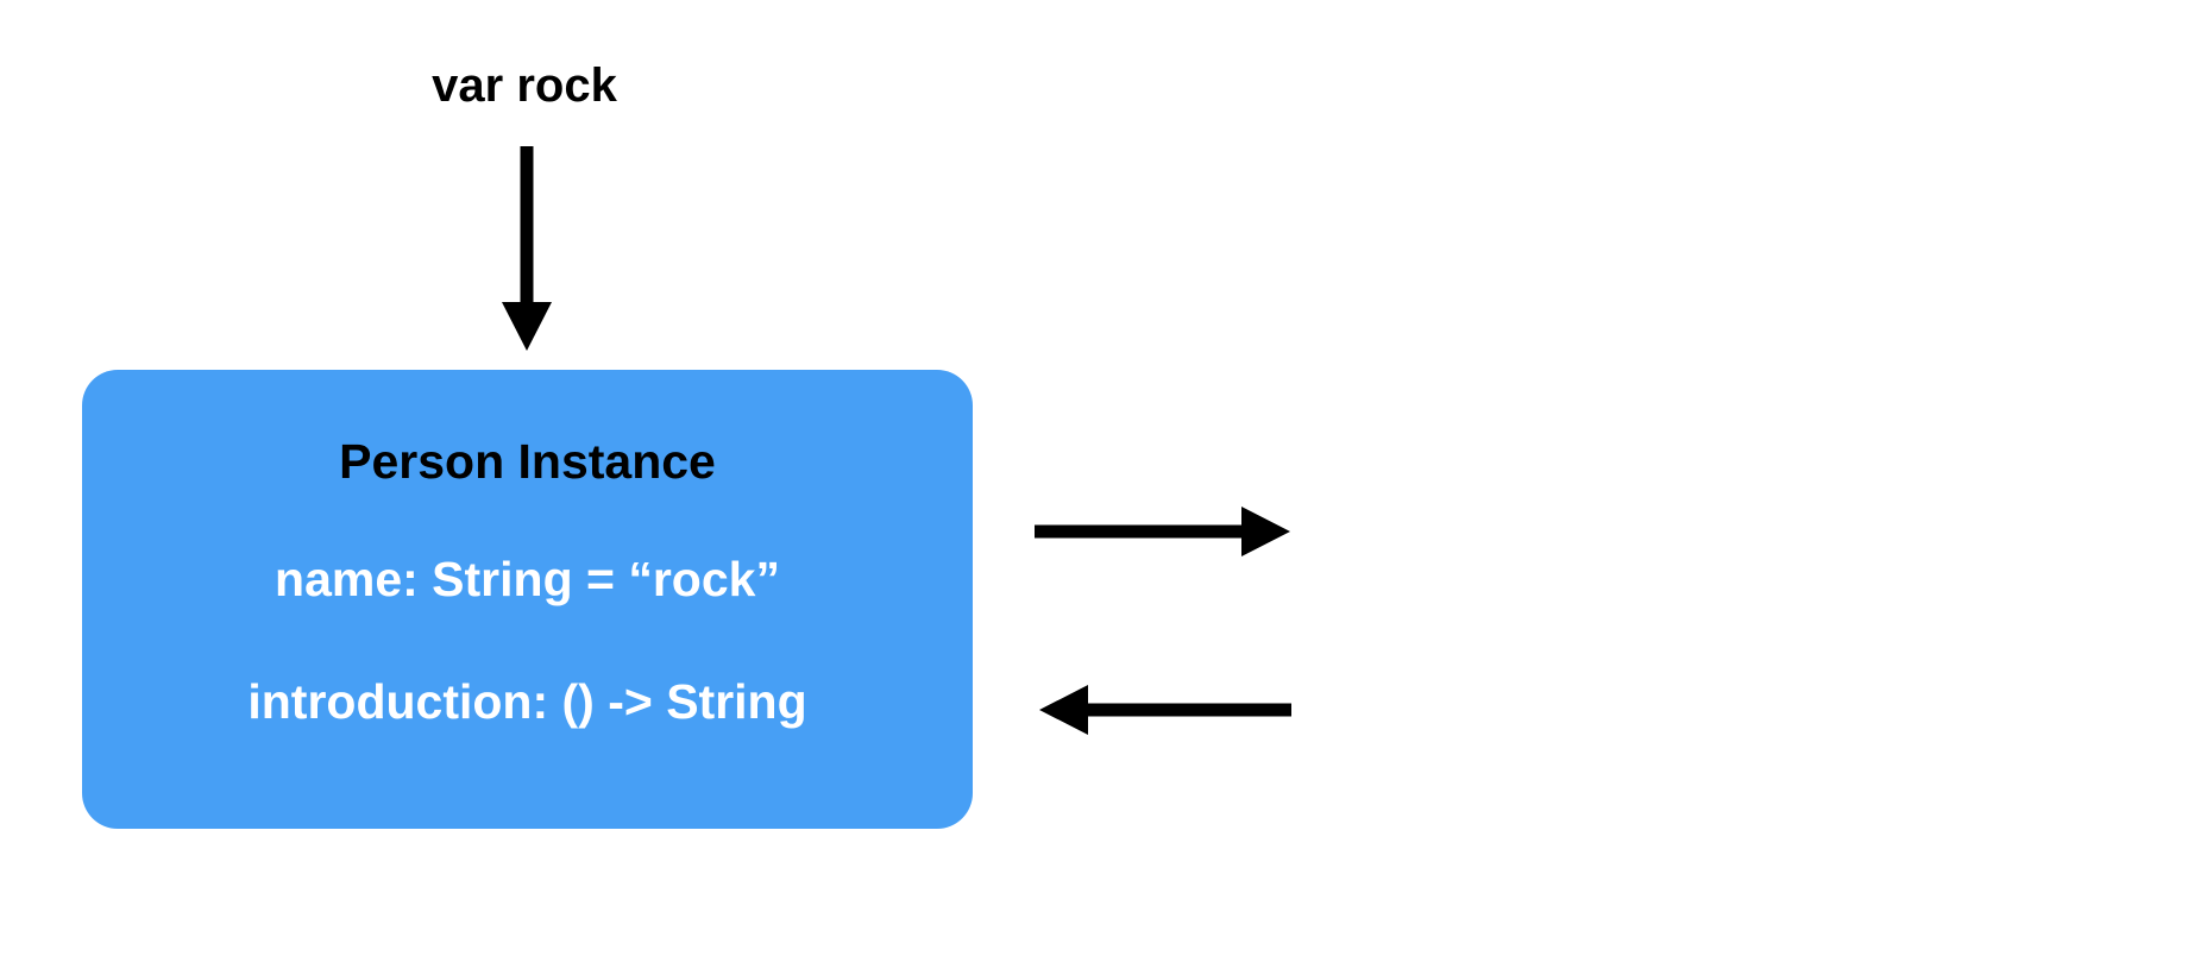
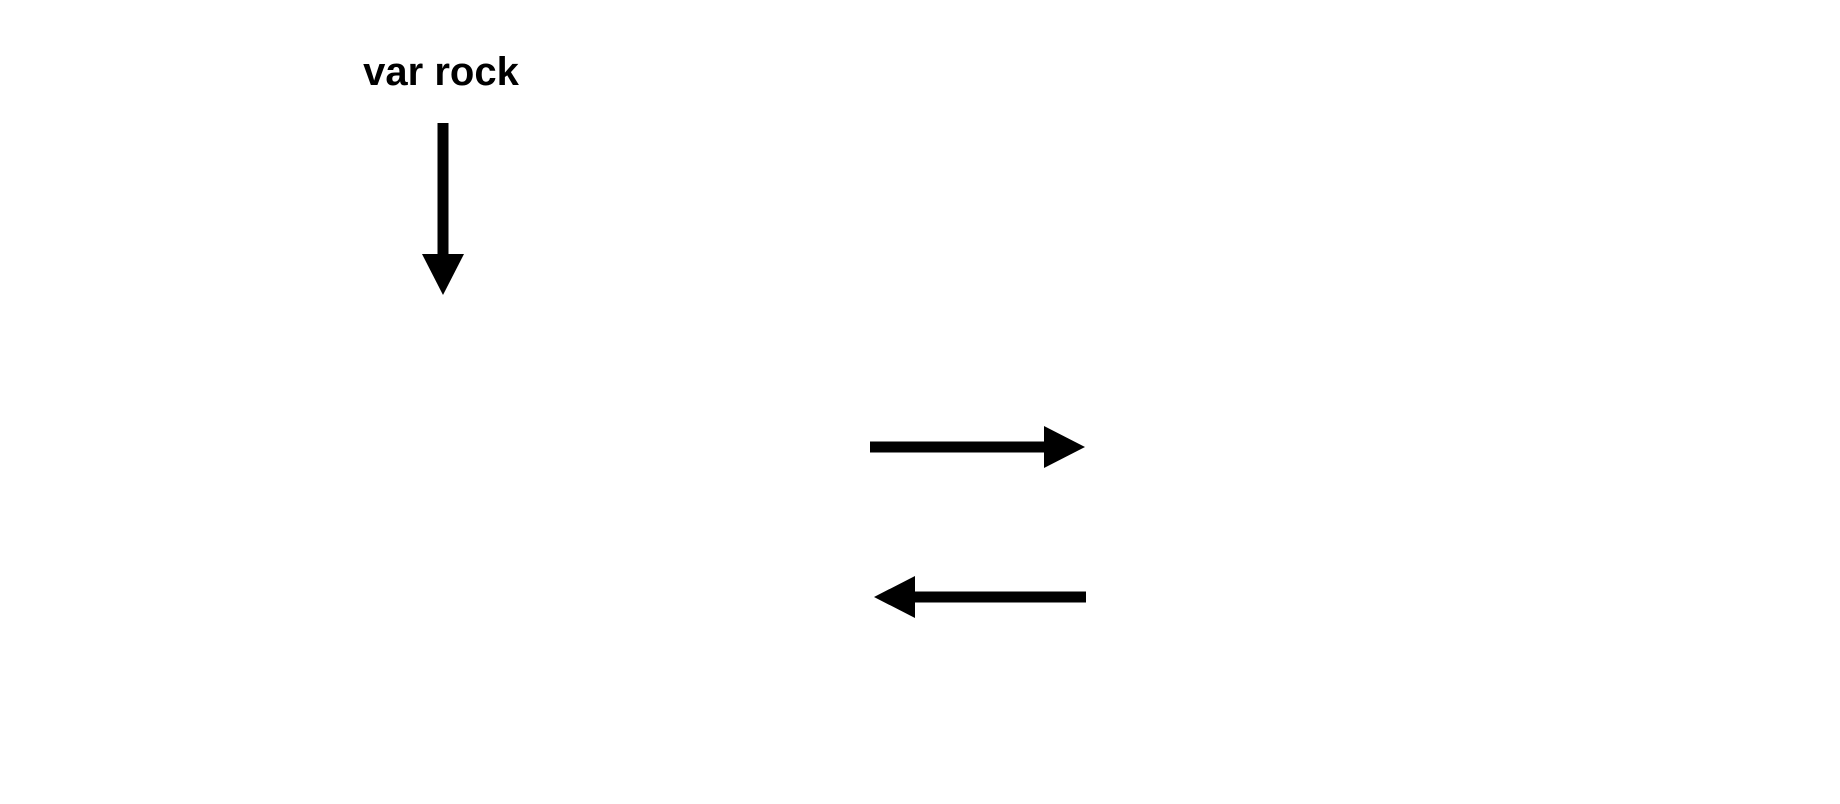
  var rock
- Person Instance
- name: String = “rock”
- introduction: () -> String
